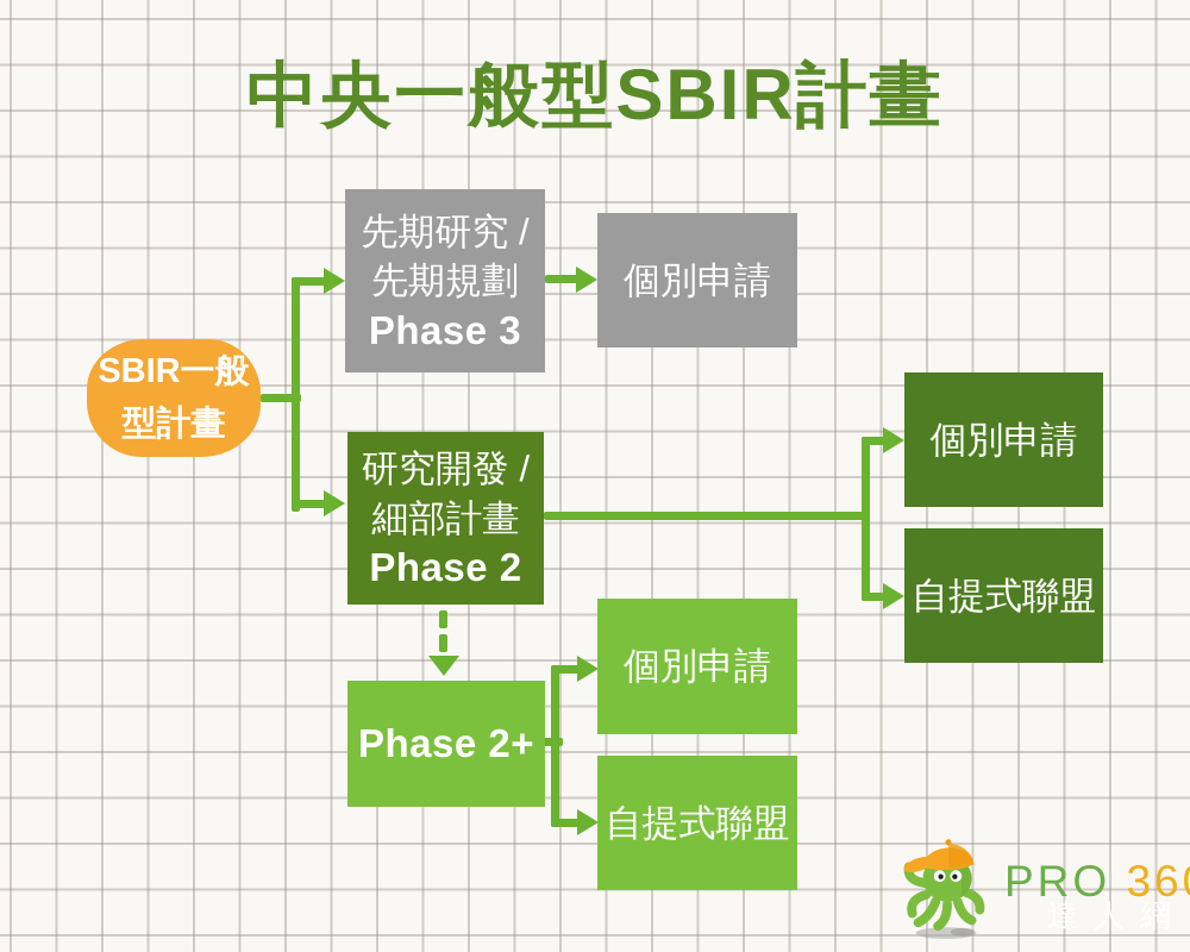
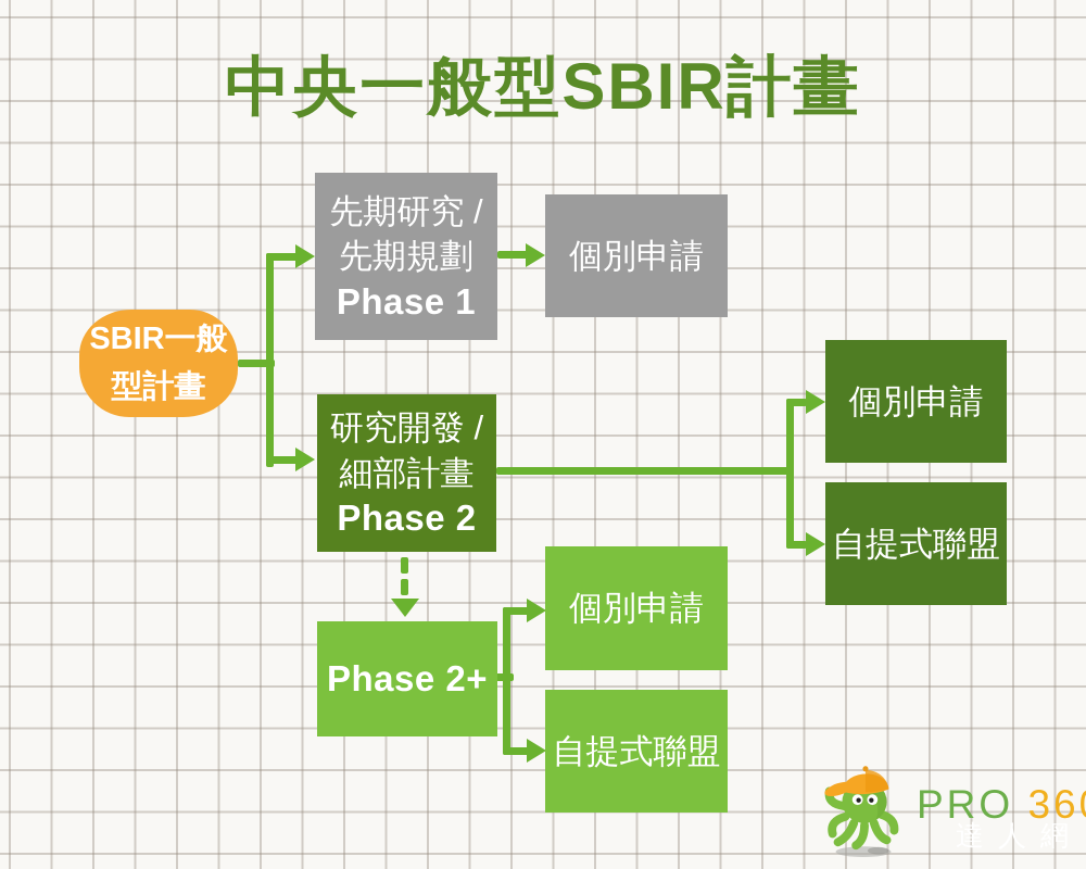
  中央一般型SBIR計畫
  SBIR一般
  型計畫
  先期研究 /
  先期規劃
- Phase 3
+ Phase 1
  個別申請
  研究開發 /
  細部計畫
  Phase 2
  個別申請
  自提式聯盟
  Phase 2+
  個別申請
  自提式聯盟
  PRO 36
  達人網
